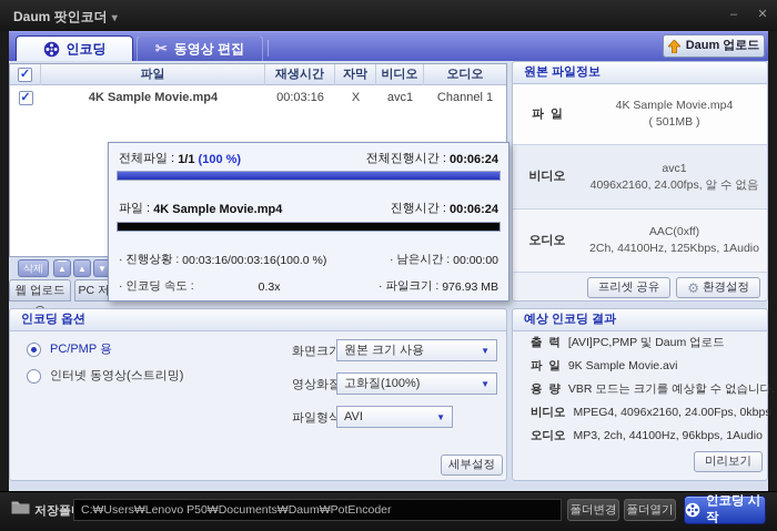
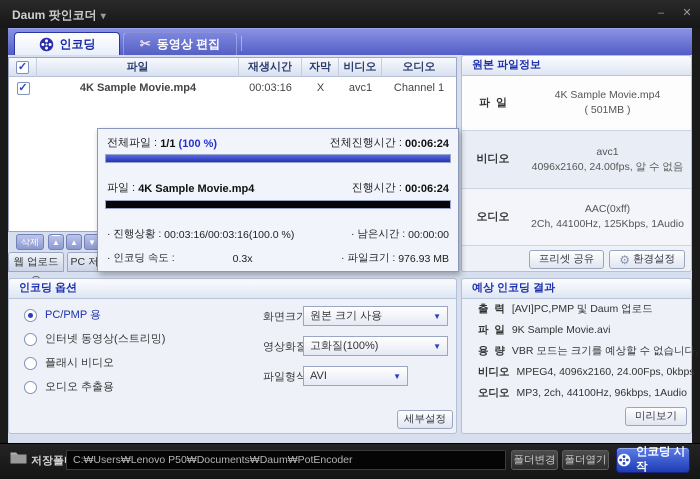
  Daum 팟인코더 ▾
  –
  ✕
  인코딩
  ✂
  동영상 편집
- Daum 업로드
  ✓
  파일
  재생시간
  자막
  비디오
  오디오
  ✓
  4K Sample Movie.mp4
  00:03:16
  X
  avc1
  Channel 1
  삭제
  ▲
  ▲
  ▼
  웹 업로드
  인코딩 옵션
  PC/PMP 용
  인터넷 동영상(스트리밍)
+ 플래시 비디오
+ 오디오 추출용
  화면크기
  원본 크기 사용
  ▼
  영상화질
  고화질(100%)
  ▼
  파일형식
  AVI
  ▼
  세부설정
  원본 파일정보
  파 일
  4K Sample Movie.mp4
  ( 501MB )
  비디오
  avc1
  4096x2160, 24.00fps, 알 수 없음
  오디오
  AAC(0xff)
  2Ch, 44100Hz, 125Kbps, 1Audio
  프리셋 공유
  ⚙
  환경설정
  예상 인코딩 결과
  출 력
  [AVI]PC,PMP 및 Daum 업로드
  파 일
  9K Sample Movie.avi
  용 량
  VBR 모드는 크기를 예상할 수 없습니다.
  비디오
  MPEG4, 4096x2160, 24.00Fps, 0kbps
  오디오
  MP3, 2ch, 44100Hz, 96kbps, 1Audio
  미리보기
  전체파일 :
  1/1
  (100 %)
  전체진행시간 :
  00:06:24
  파일 :
  4K Sample Movie.mp4
  진행시간 :
  00:06:24
  · 진행상황 :
  00:03:16/00:03:16(100.0 %)
  · 남은시간 :
  00:00:00
  · 인코딩 속도 :
  0.3x
  · 파일크기 :
  976.93 MB
  저장폴
  C:₩Users₩Lenovo P50₩Documents₩Daum₩PotEncoder
  폴더변경
  폴더열기
  인코딩 시작
